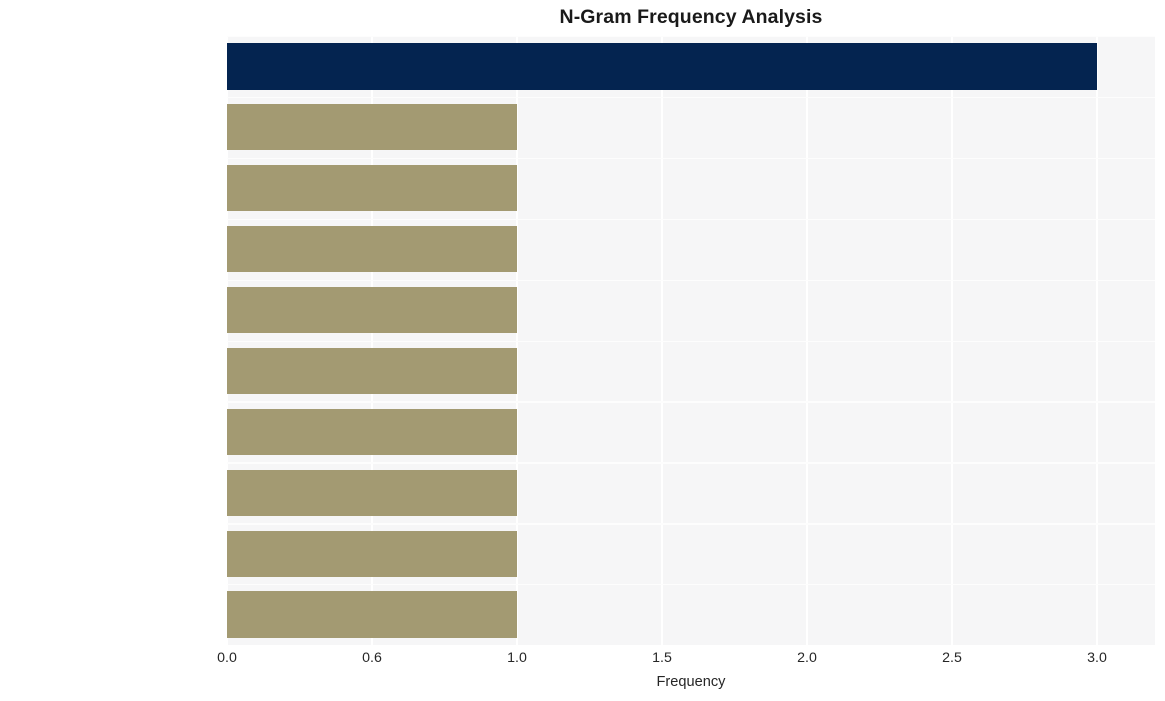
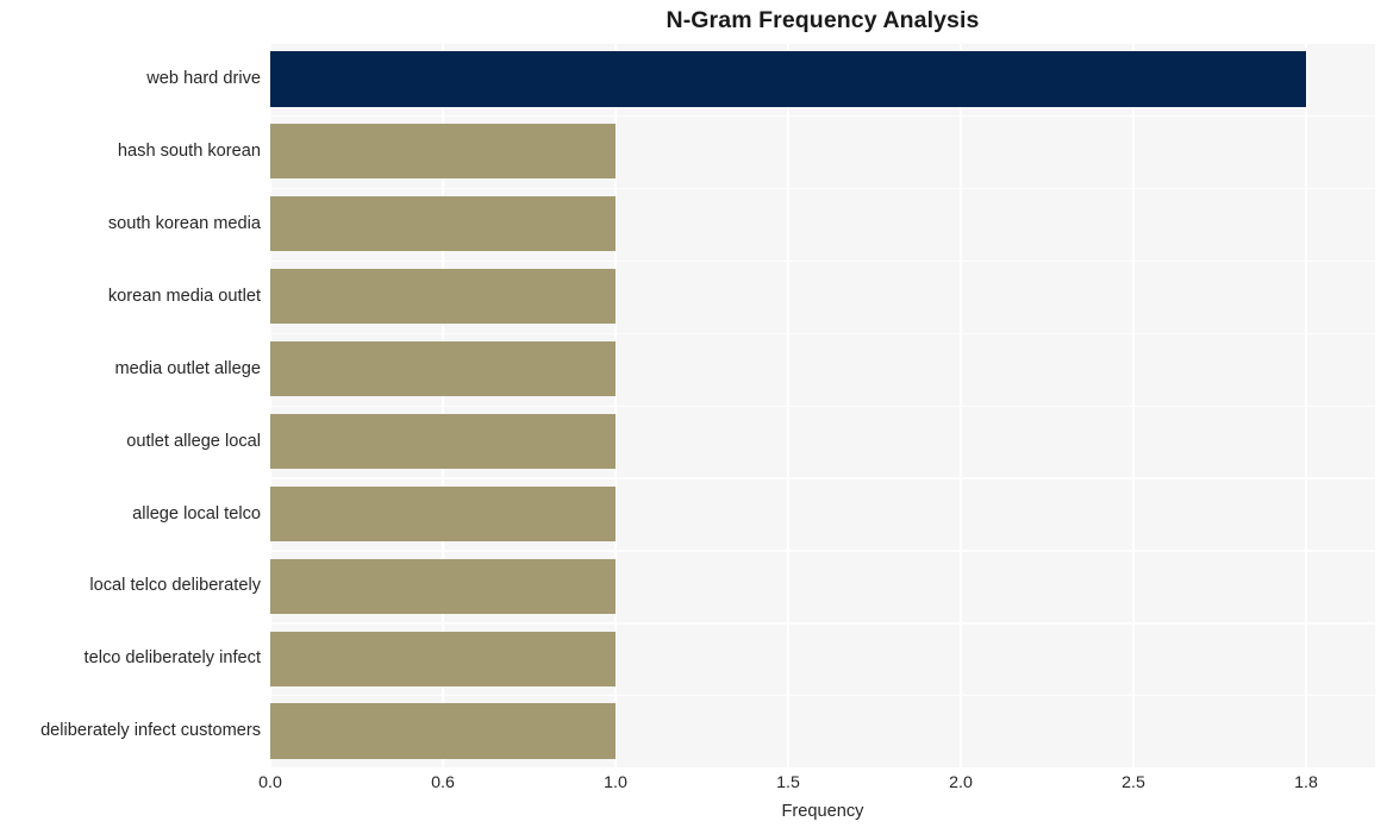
  N-Gram Frequency Analysis
+ web hard drive
+ hash south korean
+ south korean media
+ korean media outlet
+ media outlet allege
+ outlet allege local
+ allege local telco
+ local telco deliberately
+ telco deliberately infect
+ deliberately infect customers
  0.0
  0.6
  1.0
  1.5
  2.0
  2.5
- 3.0
+ 1.8
  Frequency
